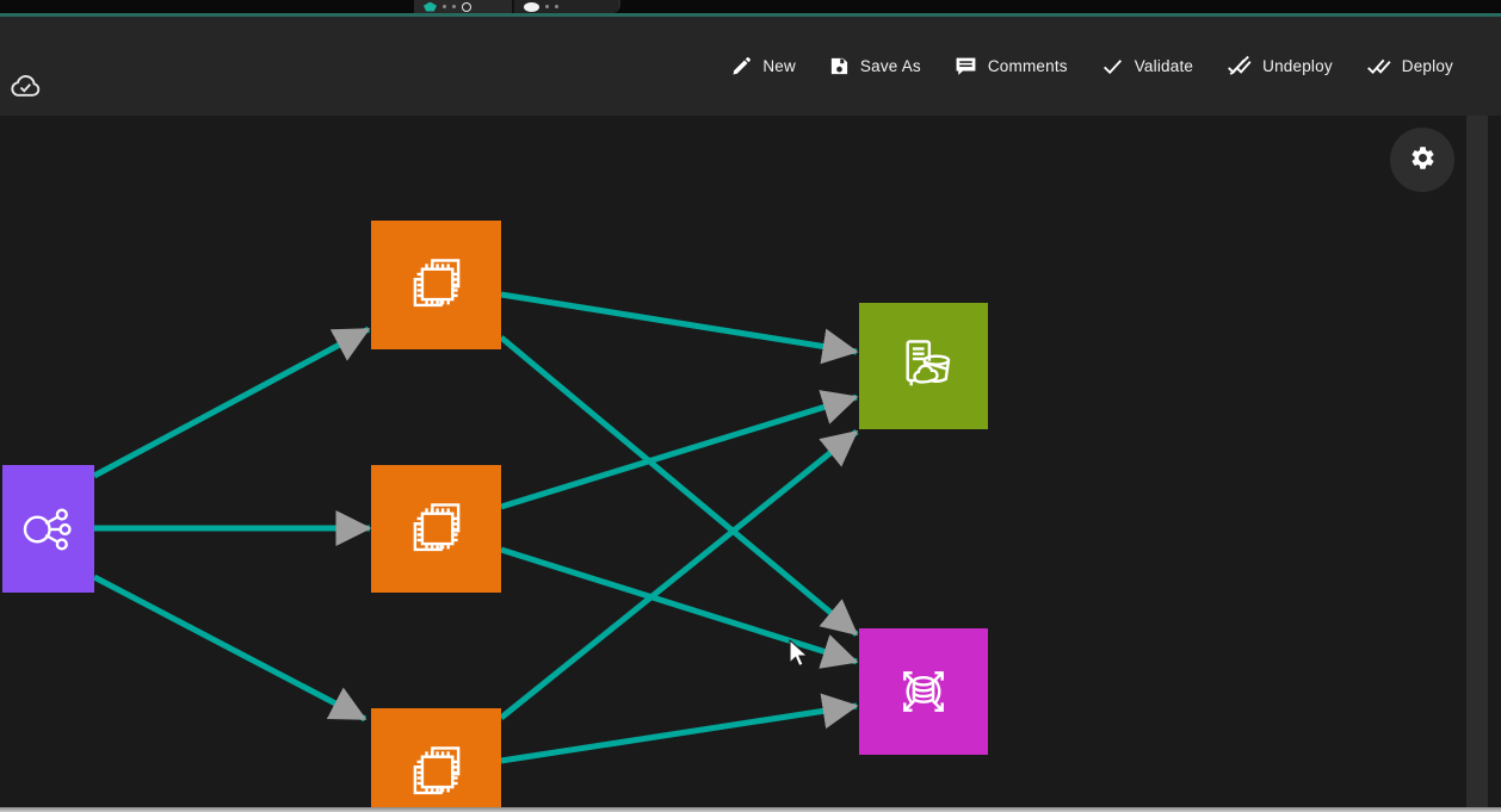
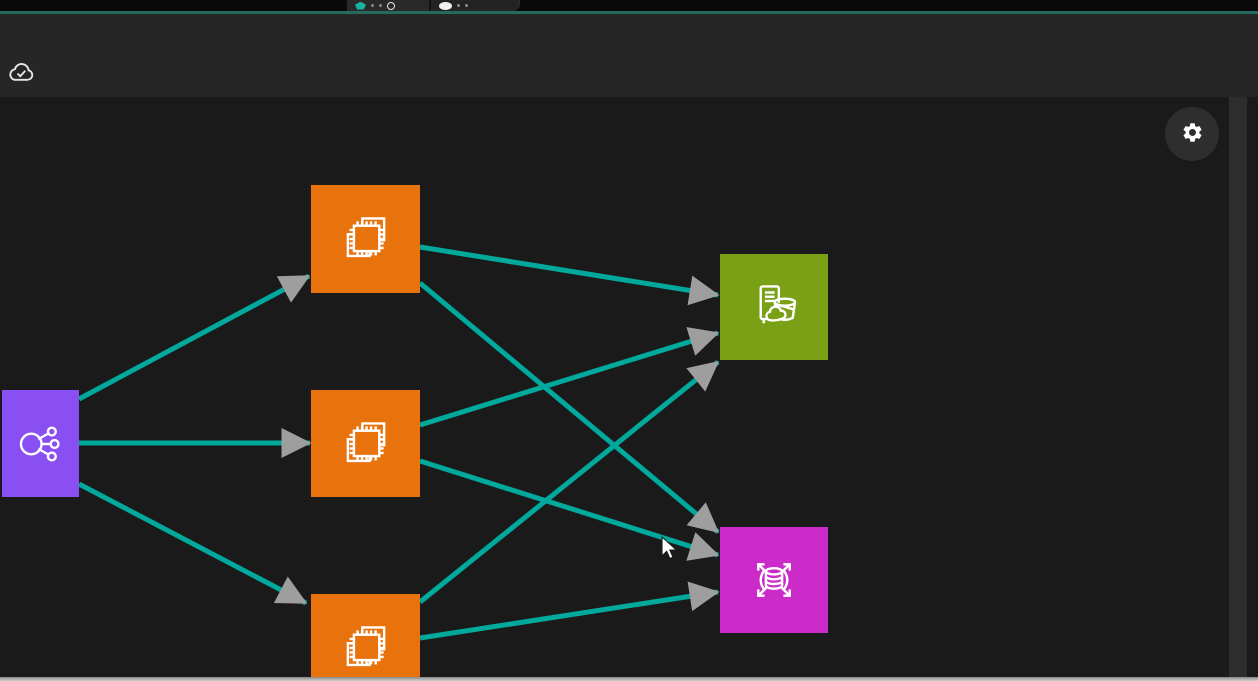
- New
- Save As
- Comments
- Validate
- Undeploy
- Deploy
